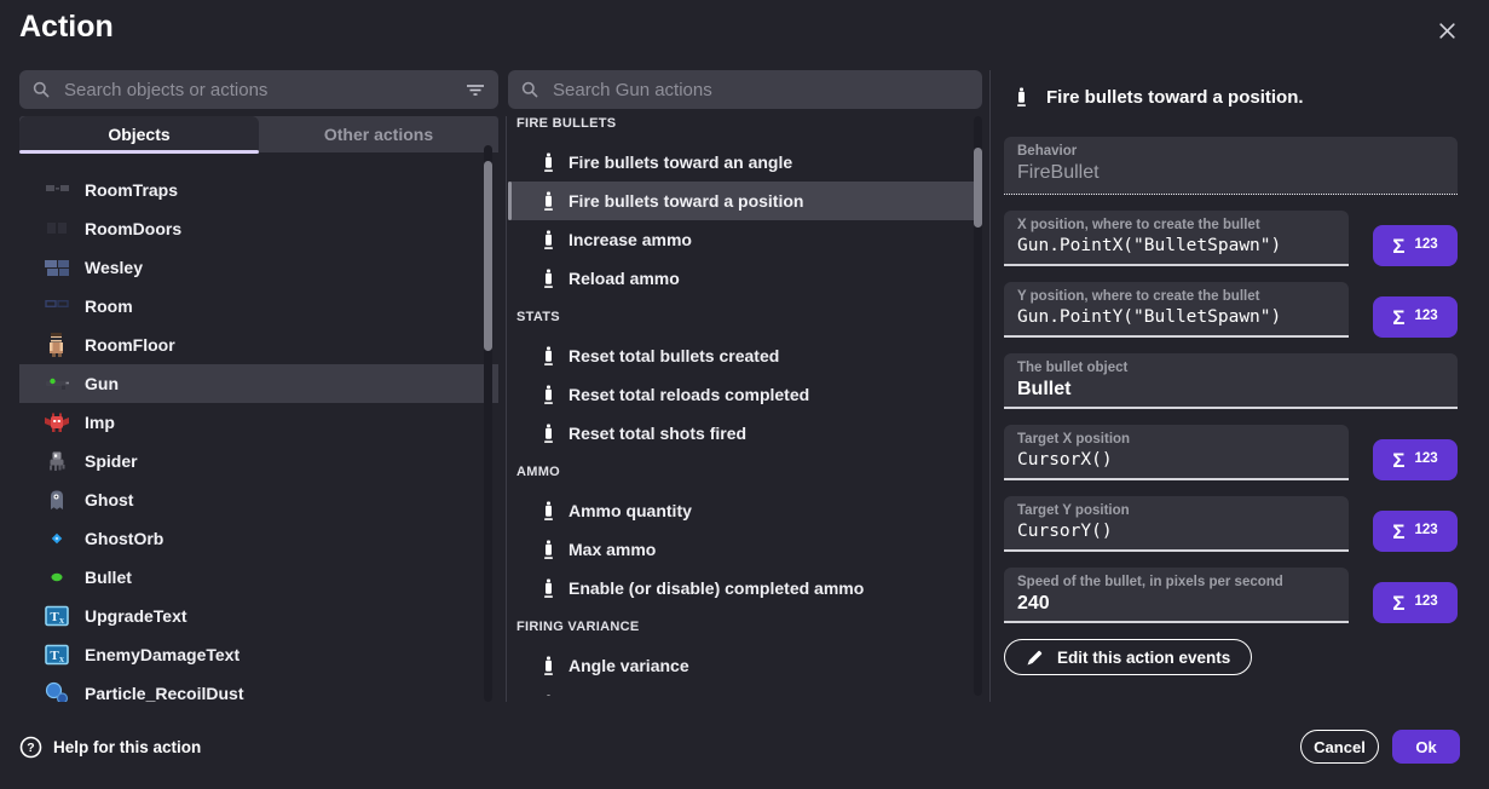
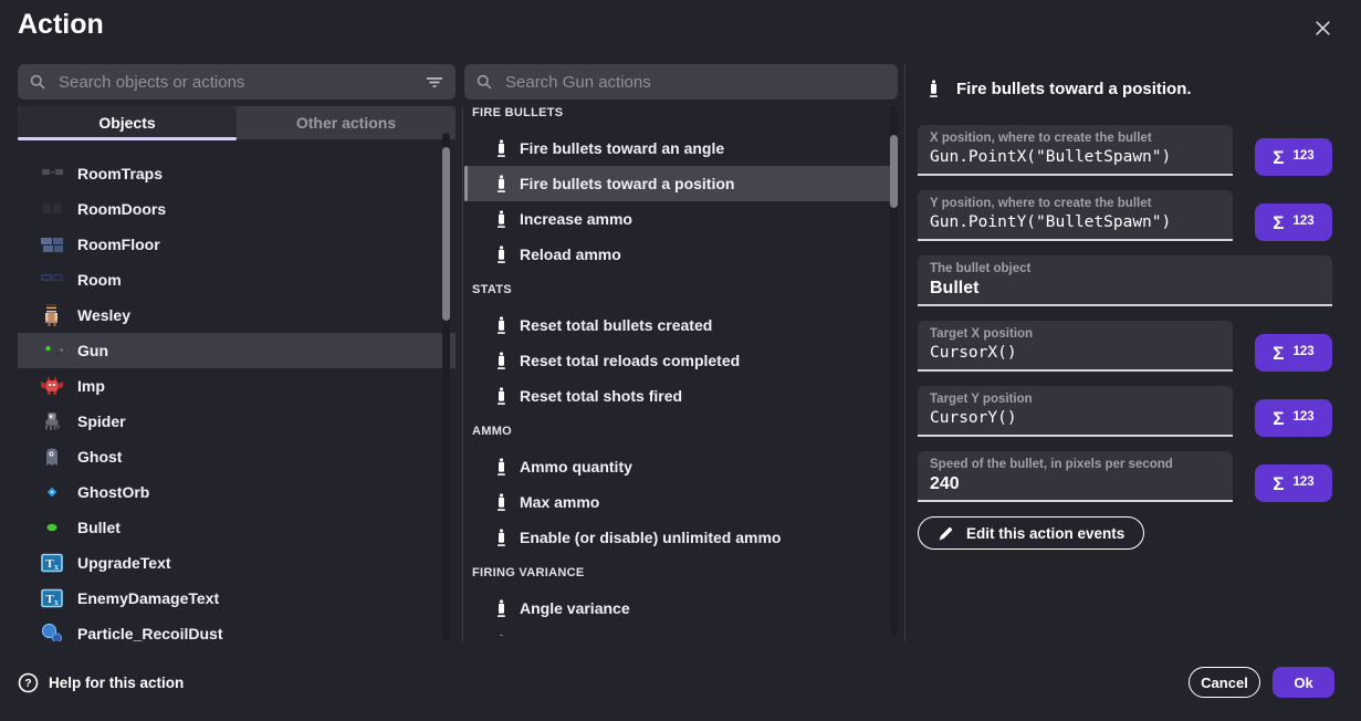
  Action
  Search objects or actions
  Objects
  Other actions
  RoomTraps
  RoomDoors
- Wesley
+ RoomFloor
  Room
- RoomFloor
+ Wesley
  Gun
  Imp
  Spider
  Ghost
  GhostOrb
  Bullet
  T
  x
  UpgradeText
  T
  x
  EnemyDamageText
  Particle_RecoilDust
  Search Gun actions
  FIRE BULLETS
  Fire bullets toward an angle
  Fire bullets toward a position
  Increase ammo
  Reload ammo
  STATS
  Reset total bullets created
  Reset total reloads completed
  Reset total shots fired
  AMMO
  Ammo quantity
  Max ammo
- Enable (or disable) completed ammo
+ Enable (or disable) unlimited ammo
  FIRING VARIANCE
  Angle variance
  Fire bullets toward a position.
- Behavior
- FireBullet
  X position, where to create the bullet
  Gun.PointX("BulletSpawn")
  Σ
  123
  Y position, where to create the bullet
  Gun.PointY("BulletSpawn")
  Σ
  123
  The bullet object
  Bullet
  Target X position
  CursorX()
  Σ
  123
  Target Y position
  CursorY()
  Σ
  123
  Speed of the bullet, in pixels per second
  240
  Σ
  123
  Edit this action events
  ?
  Help for this action
  Cancel
  Ok
